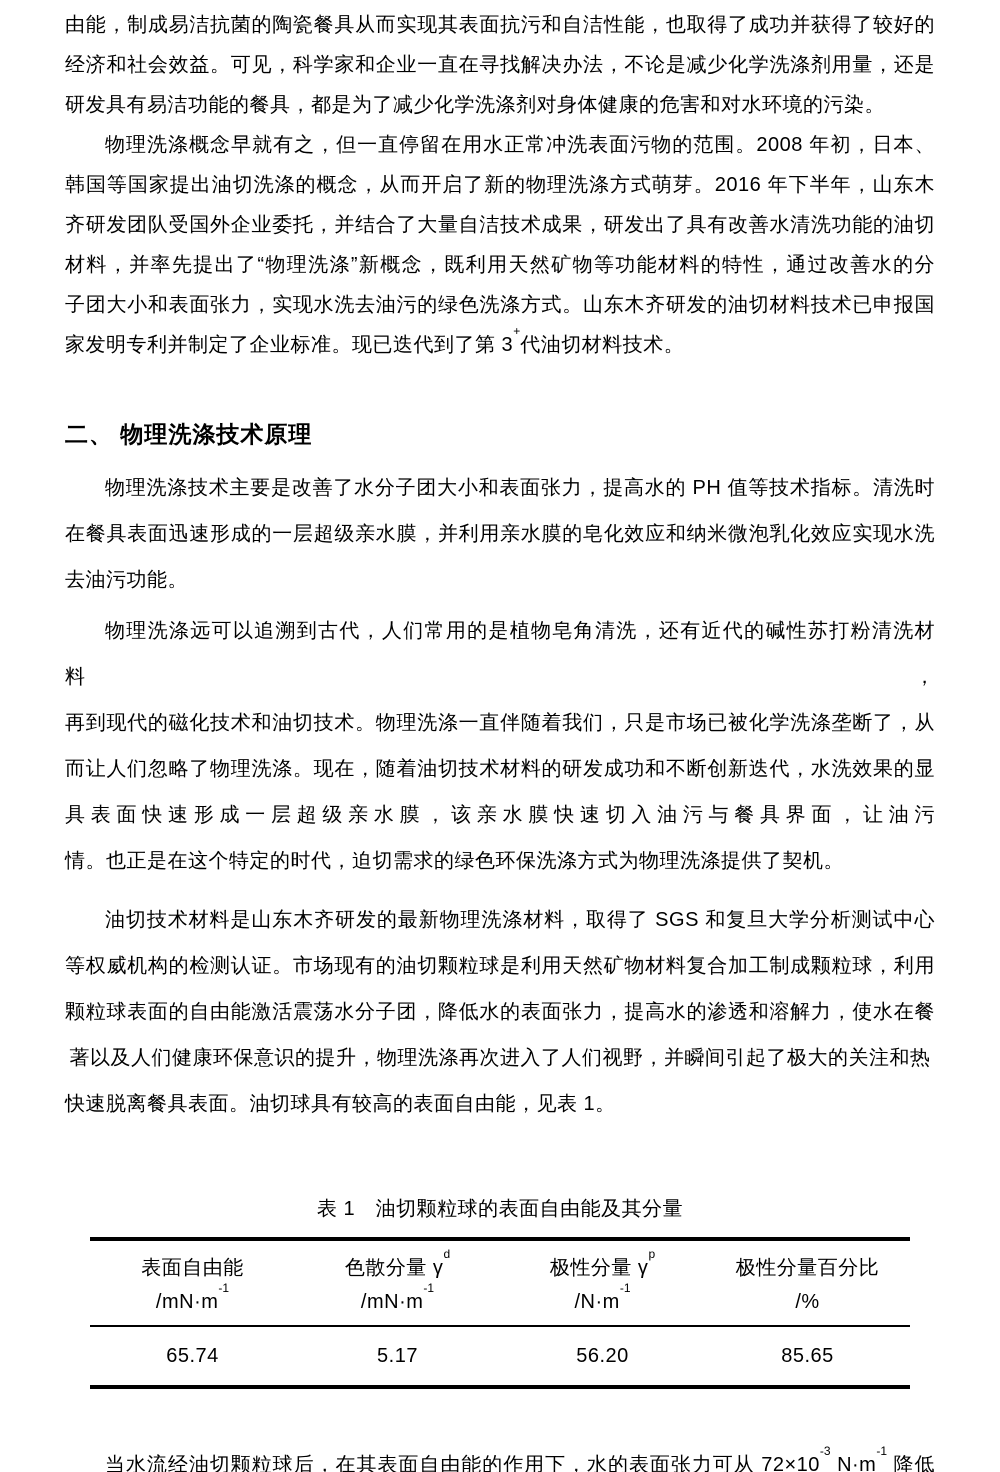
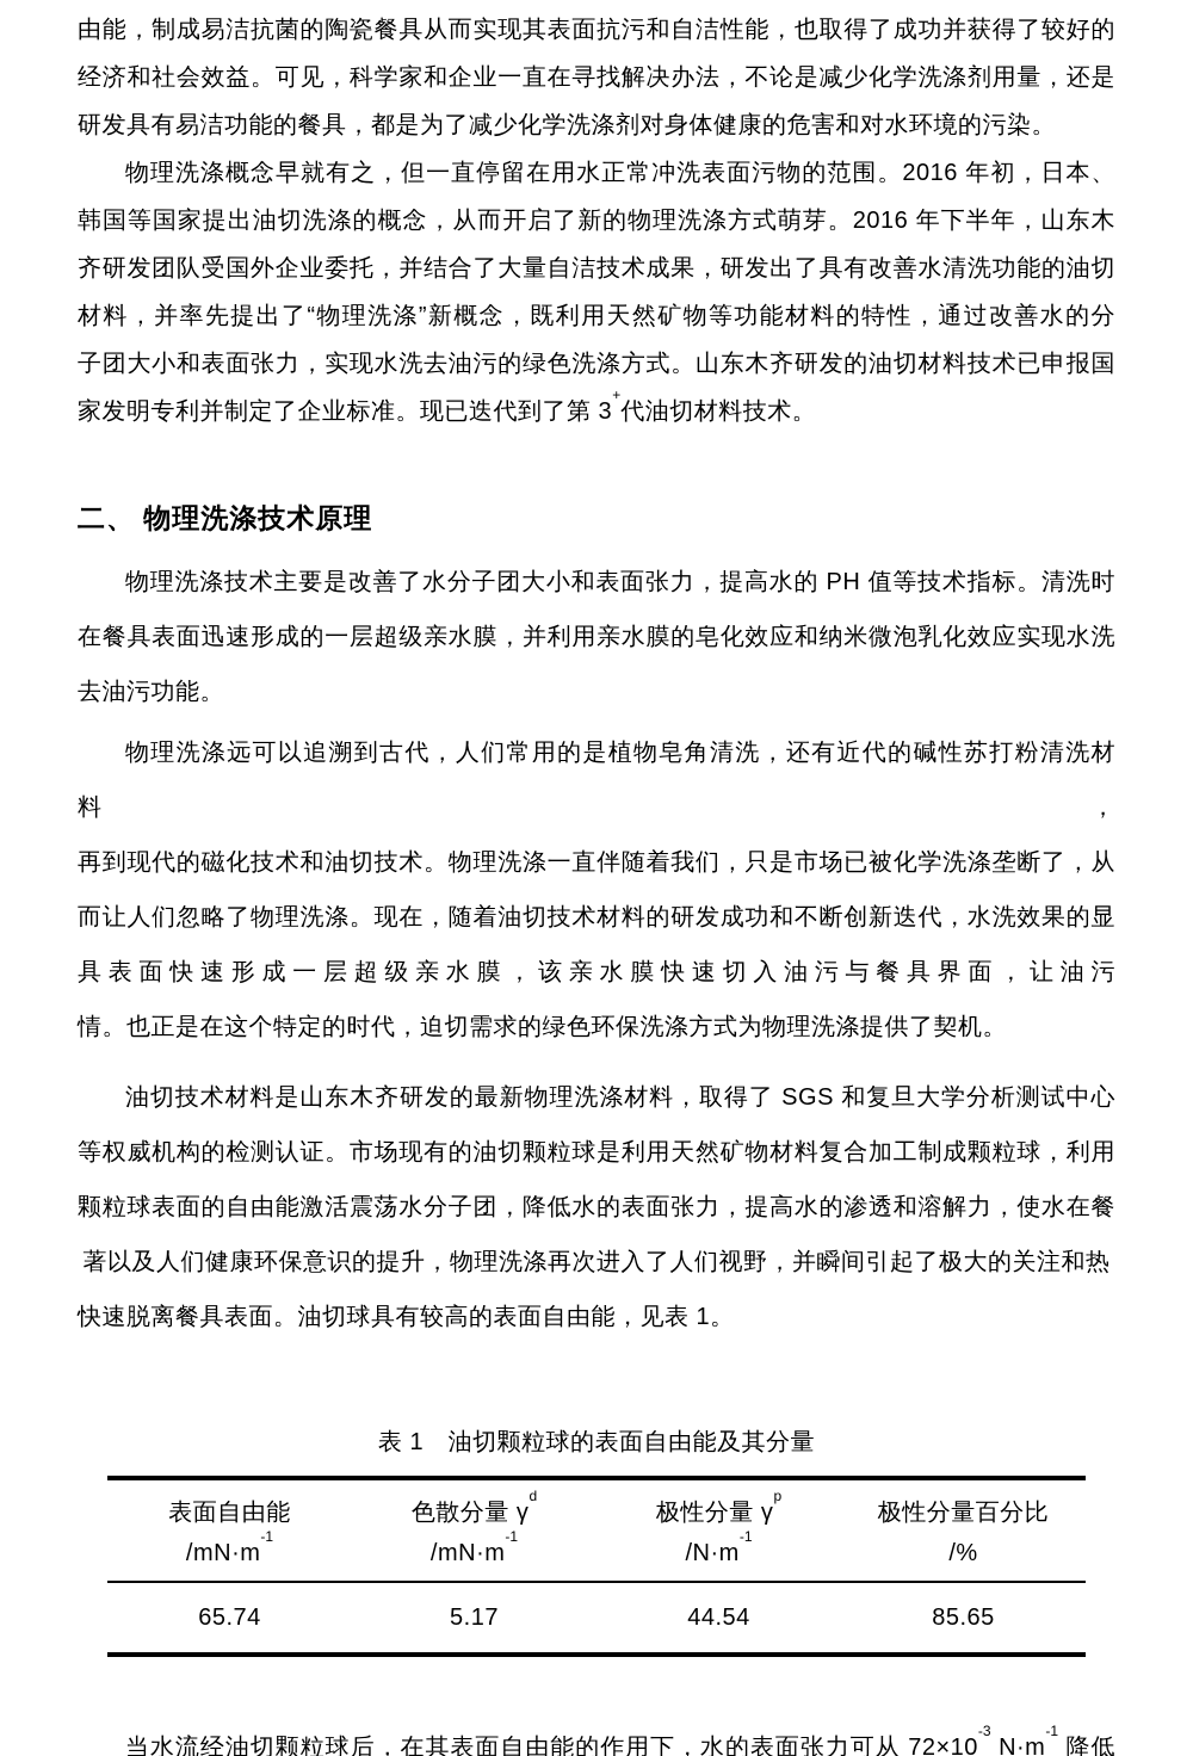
  由能，制成易洁抗菌的陶瓷餐具从而实现其表面抗污和自洁性能，也取得了成功并获得了较好的
  经济和社会效益。可见，科学家和企业一直在寻找解决办法，不论是减少化学洗涤剂用量，还是
  研发具有易洁功能的餐具，都是为了减少化学洗涤剂对身体健康的危害和对水环境的污染。
- 物理洗涤概念早就有之，但一直停留在用水正常冲洗表面污物的范围。2008 年初，日本、
+ 物理洗涤概念早就有之，但一直停留在用水正常冲洗表面污物的范围。2016 年初，日本、
  韩国等国家提出油切洗涤的概念，从而开启了新的物理洗涤方式萌芽。2016 年下半年，山东木
  齐研发团队受国外企业委托，并结合了大量自洁技术成果，研发出了具有改善水清洗功能的油切
  材料，并率先提出了“物理洗涤”新概念，既利用天然矿物等功能材料的特性，通过改善水的分
  子团大小和表面张力，实现水洗去油污的绿色洗涤方式。山东木齐研发的油切材料技术已申报国
  家发明专利并制定了企业标准。现已迭代到了第 3+代油切材料技术。
  二、 物理洗涤技术原理
  物理洗涤技术主要是改善了水分子团大小和表面张力，提高水的 PH 值等技术指标。清洗时
  在餐具表面迅速形成的一层超级亲水膜，并利用亲水膜的皂化效应和纳米微泡乳化效应实现水洗
  去油污功能。
  物理洗涤远可以追溯到古代，人们常用的是植物皂角清洗，还有近代的碱性苏打粉清洗材料，
  再到现代的磁化技术和油切技术。物理洗涤一直伴随着我们，只是市场已被化学洗涤垄断了，从
  而让人们忽略了物理洗涤。现在，随着油切技术材料的研发成功和不断创新迭代，水洗效果的显
  具表面快速形成一层超级亲水膜，该亲水膜快速切入油污与餐具界面，让油污
  情。也正是在这个特定的时代，迫切需求的绿色环保洗涤方式为物理洗涤提供了契机。
  油切技术材料是山东木齐研发的最新物理洗涤材料，取得了 SGS 和复旦大学分析测试中心
  等权威机构的检测认证。市场现有的油切颗粒球是利用天然矿物材料复合加工制成颗粒球，利用
  颗粒球表面的自由能激活震荡水分子团，降低水的表面张力，提高水的渗透和溶解力，使水在餐
  著以及人们健康环保意识的提升，物理洗涤再次进入了人们视野，并瞬间引起了极大的关注和热
  快速脱离餐具表面。油切球具有较高的表面自由能，见表 1。
  表 1 油切颗粒球的表面自由能及其分量
  表面自由能/mN·m-1	色散分量 γd/mN·m-1	极性分量 γp/N·m-1	极性分量百分比/%
- 65.74	5.17	56.20	85.65
+ 65.74	5.17	44.54	85.65
  当水流经油切颗粒球后，在其表面自由能的作用下，水的表面张力可从 72×10-3 N·m-1 降低
